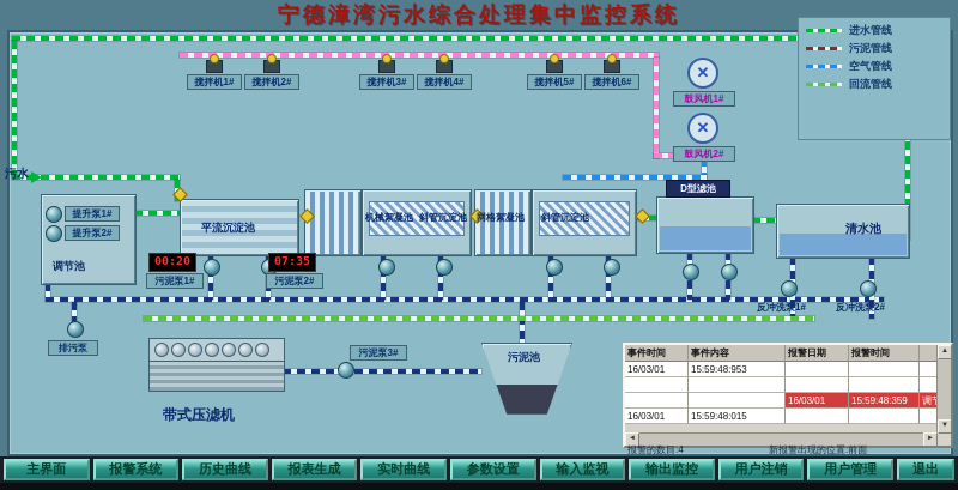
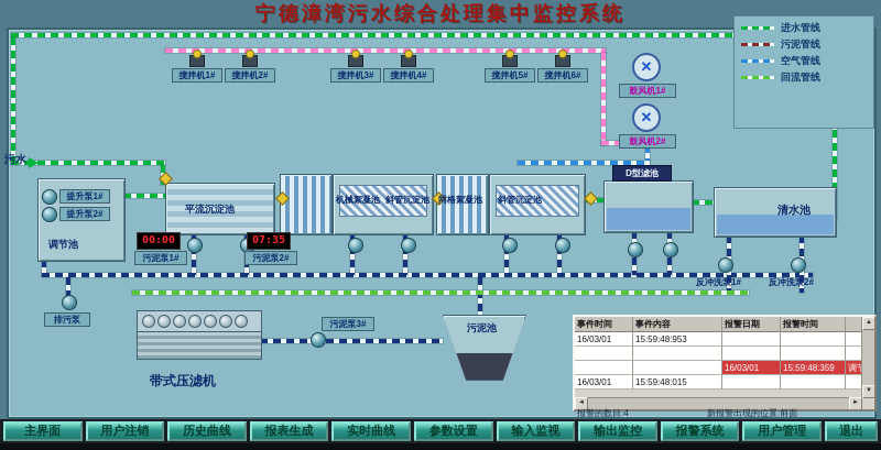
  宁德漳湾污水综合处理集中监控系统
  调节池
  平流沉淀池
  机械絮凝池
  斜管沉淀池
  网格絮凝池
  斜管沉淀池
  D型滤池
  清水池
  污泥池
  带式压滤机
  污水
  搅拌机1#
  搅拌机2#
  搅拌机3#
  搅拌机4#
  搅拌机5#
  搅拌机6#
  鼓风机1#
  鼓风机2#
  提升泵1#
  提升泵2#
  排污泵
  污泥泵3#
  反冲洗泵1#
  反冲洗泵2#
- 00:20
+ 00:00
  07:35
  污泥泵1#
  污泥泵2#
  进水管线
  污泥管线
  空气管线
  回流管线
  事件时间
  事件内容
  报警日期
  报警时间
  16/03/01
  15:59:48:953
  16/03/01
  15:59:48:359
  16/03/01
  15:59:48:015
  报警的数目:4
  新报警出现的位置:前面
  主界面
- 报警系统
+ 用户注销
  历史曲线
  报表生成
  实时曲线
  参数设置
  输入监视
  输出监控
- 用户注销
+ 报警系统
  用户管理
  退出
